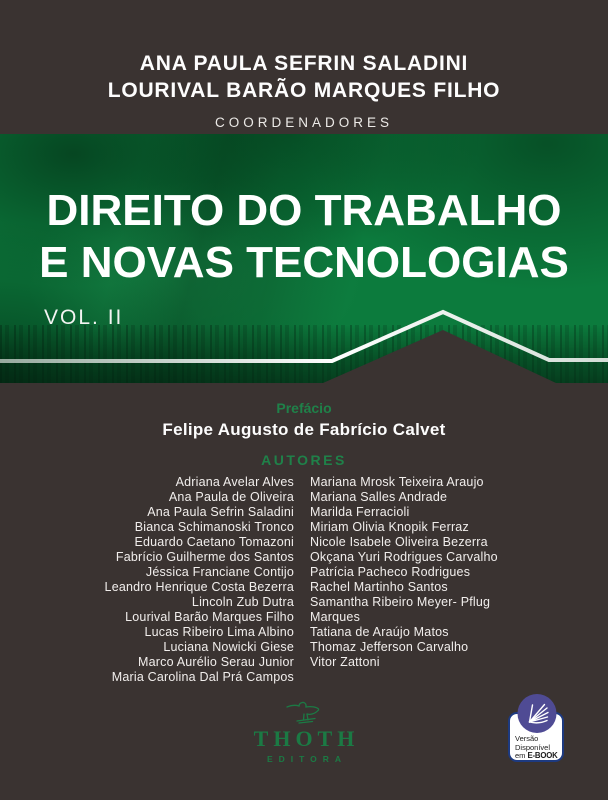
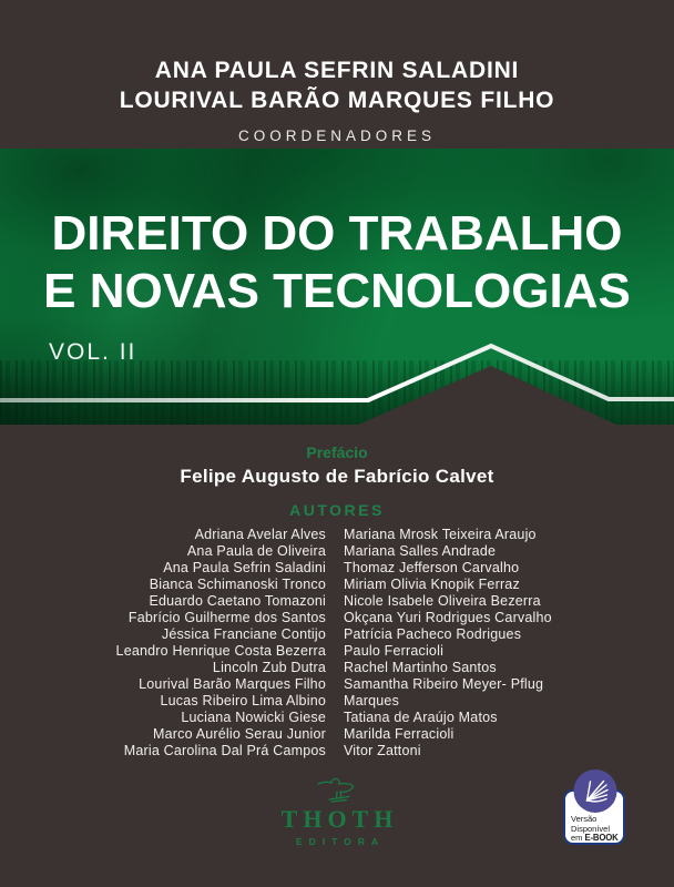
  ANA PAULA SEFRIN SALADINI
  LOURIVAL BARÃO MARQUES FILHO
  COORDENADORES
  DIREITO DO TRABALHO
  E NOVAS TECNOLOGIAS
  VOL. II
  Prefácio
  Felipe Augusto de Fabrício Calvet
  AUTORES
  Adriana Avelar Alves
  Ana Paula de Oliveira
  Ana Paula Sefrin Saladini
  Bianca Schimanoski Tronco
  Eduardo Caetano Tomazoni
  Fabrício Guilherme dos Santos
  Jéssica Franciane Contijo
  Leandro Henrique Costa Bezerra
  Lincoln Zub Dutra
  Lourival Barão Marques Filho
  Lucas Ribeiro Lima Albino
  Luciana Nowicki Giese
  Marco Aurélio Serau Junior
  Maria Carolina Dal Prá Campos
  Mariana Mrosk Teixeira Araujo
  Mariana Salles Andrade
- Marilda Ferracioli
+ Thomaz Jefferson Carvalho
  Miriam Olivia Knopik Ferraz
  Nicole Isabele Oliveira Bezerra
  Okçana Yuri Rodrigues Carvalho
  Patrícia Pacheco Rodrigues
+ Paulo Ferracioli
  Rachel Martinho Santos
  Samantha Ribeiro Meyer- Pflug Marques
  Tatiana de Araújo Matos
- Thomaz Jefferson Carvalho
+ Marilda Ferracioli
  Vitor Zattoni
  THOTH
  EDITORA
  Versão
  Disponível
  em E-BOOK
